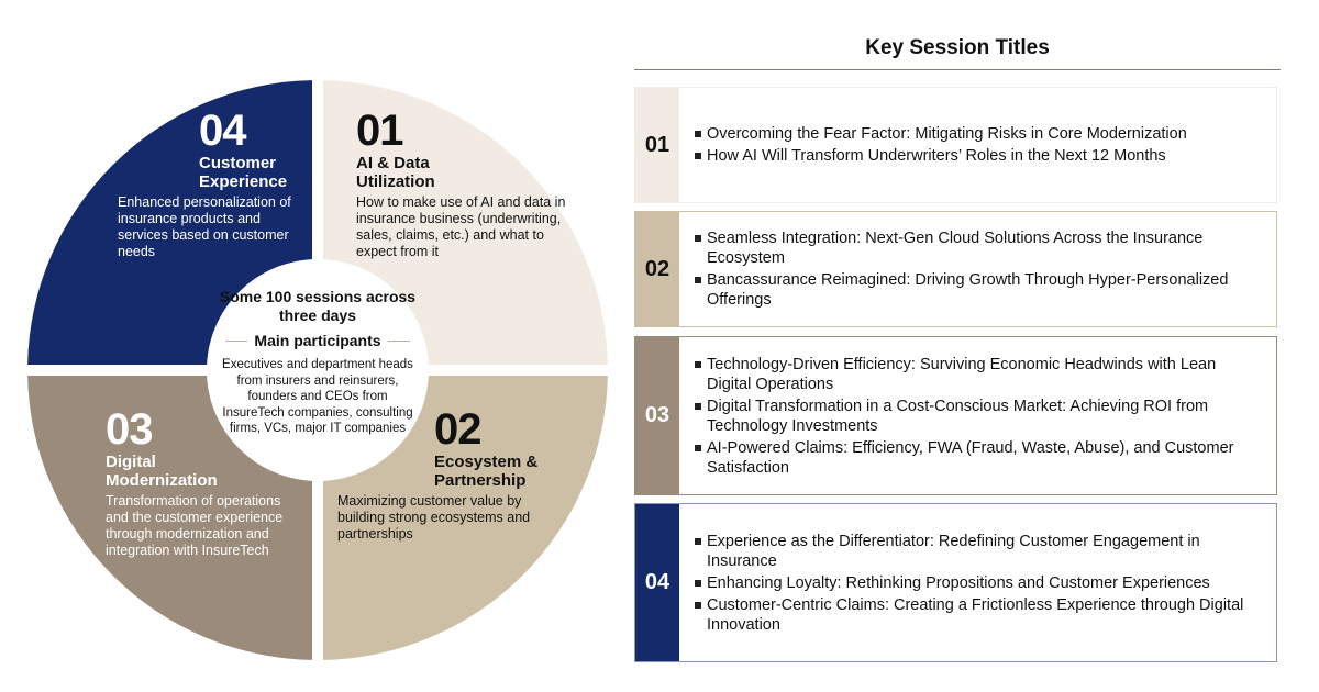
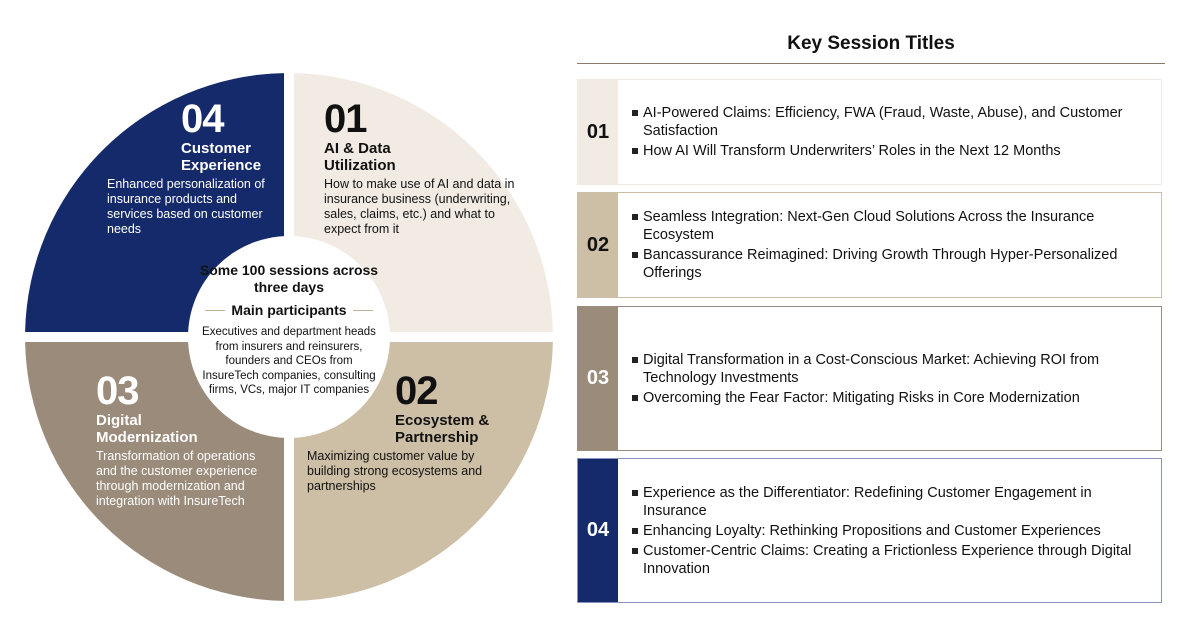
  04
  Customer Experience
  Enhanced personalization of insurance products and services based on customer needs
  01
  AI & Data Utilization
  How to make use of AI and data in insurance business (underwriting, sales, claims, etc.) and what to expect from it
  03
  Digital Modernization
  Transformation of operations and the customer experience through modernization and integration with InsureTech
  02
  Ecosystem & Partnership
  Maximizing customer value by building strong ecosystems and partnerships
  Some 100 sessions across three days
  Main participants
  Executives and department heads from insurers and reinsurers, founders and CEOs from InsureTech companies, consulting firms, VCs, major IT companies
  Key Session Titles
  01
- Overcoming the Fear Factor: Mitigating Risks in Core Modernization
+ AI-Powered Claims: Efficiency, FWA (Fraud, Waste, Abuse), and Customer Satisfaction
  How AI Will Transform Underwriters’ Roles in the Next 12 Months
  02
  Seamless Integration: Next-Gen Cloud Solutions Across the Insurance Ecosystem
  Bancassurance Reimagined: Driving Growth Through Hyper-Personalized Offerings
  03
- Technology-Driven Efficiency: Surviving Economic Headwinds with Lean Digital Operations
  Digital Transformation in a Cost-Conscious Market: Achieving ROI from Technology Investments
- AI-Powered Claims: Efficiency, FWA (Fraud, Waste, Abuse), and Customer Satisfaction
+ Overcoming the Fear Factor: Mitigating Risks in Core Modernization
  04
  Experience as the Differentiator: Redefining Customer Engagement in Insurance
  Enhancing Loyalty: Rethinking Propositions and Customer Experiences
  Customer-Centric Claims: Creating a Frictionless Experience through Digital Innovation
